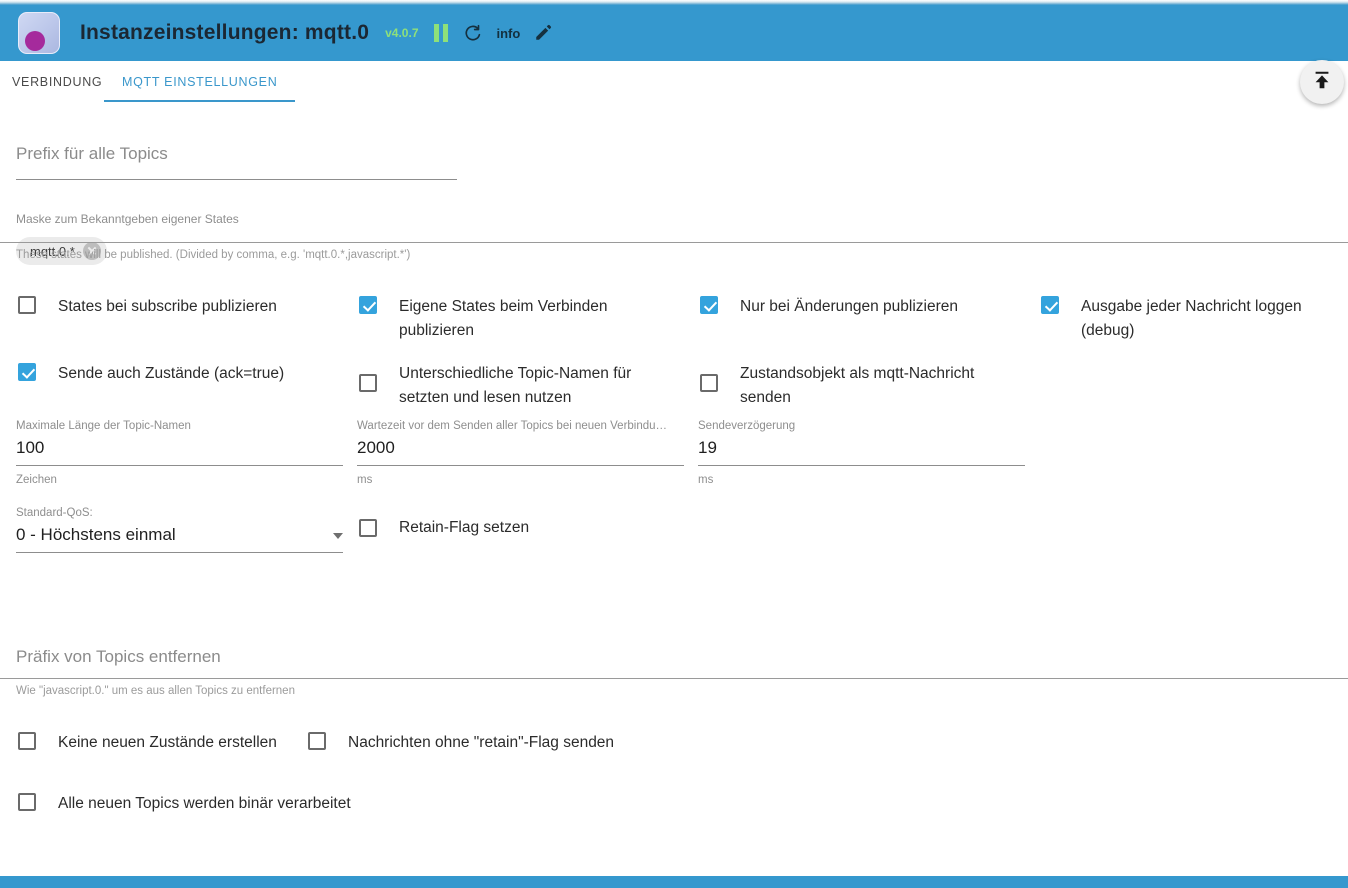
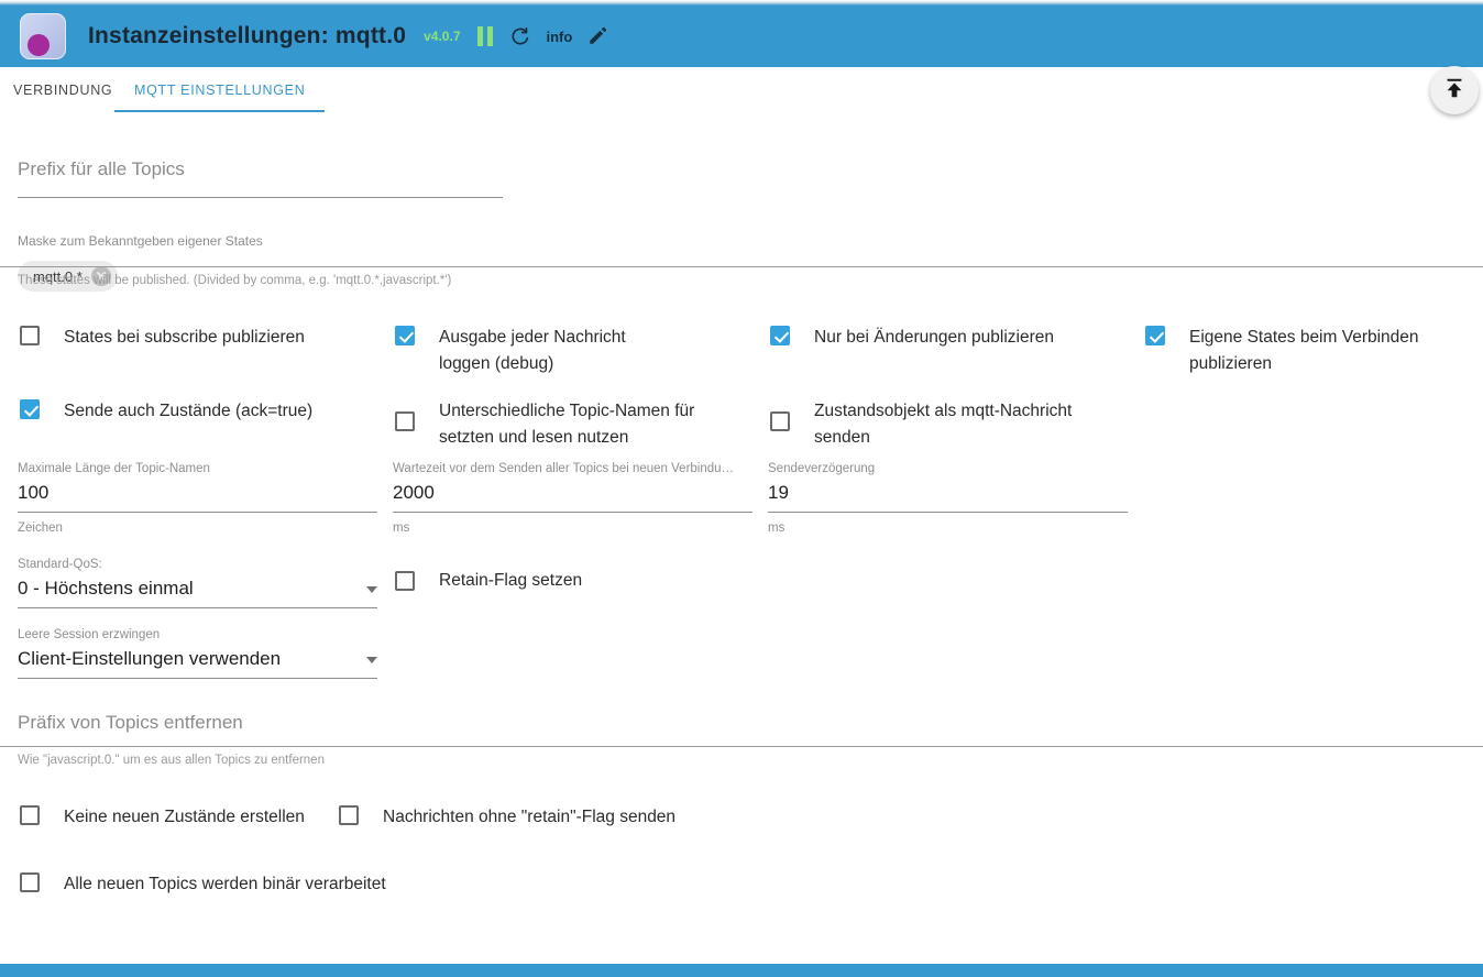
  Instanzeinstellungen: mqtt.0
  v4.0.7
  info
  VERBINDUNG
  MQTT EINSTELLUNGEN
  Prefix für alle Topics
  Maske zum Bekanntgeben eigener States
  mqtt.0.*
  These states will be published. (Divided by comma, e.g. 'mqtt.0.*,javascript.*')
  States bei subscribe publizieren
- Eigene States beim Verbinden publizieren
+ Ausgabe jeder Nachricht loggen (debug)
  Nur bei Änderungen publizieren
- Ausgabe jeder Nachricht loggen (debug)
+ Eigene States beim Verbinden publizieren
  Sende auch Zustände (ack=true)
  Unterschiedliche Topic-Namen für setzten und lesen nutzen
  Zustandsobjekt als mqtt-Nachricht senden
  Maximale Länge der Topic-Namen
  100
  Zeichen
  Wartezeit vor dem Senden aller Topics bei neuen Verbindu…
  2000
  ms
  Sendeverzögerung
  19
  ms
  Standard-QoS:
  0 - Höchstens einmal
  Retain-Flag setzen
+ Leere Session erzwingen
+ Client-Einstellungen verwenden
  Präfix von Topics entfernen
  Wie "javascript.0." um es aus allen Topics zu entfernen
  Keine neuen Zustände erstellen
  Nachrichten ohne "retain"-Flag senden
  Alle neuen Topics werden binär verarbeitet
